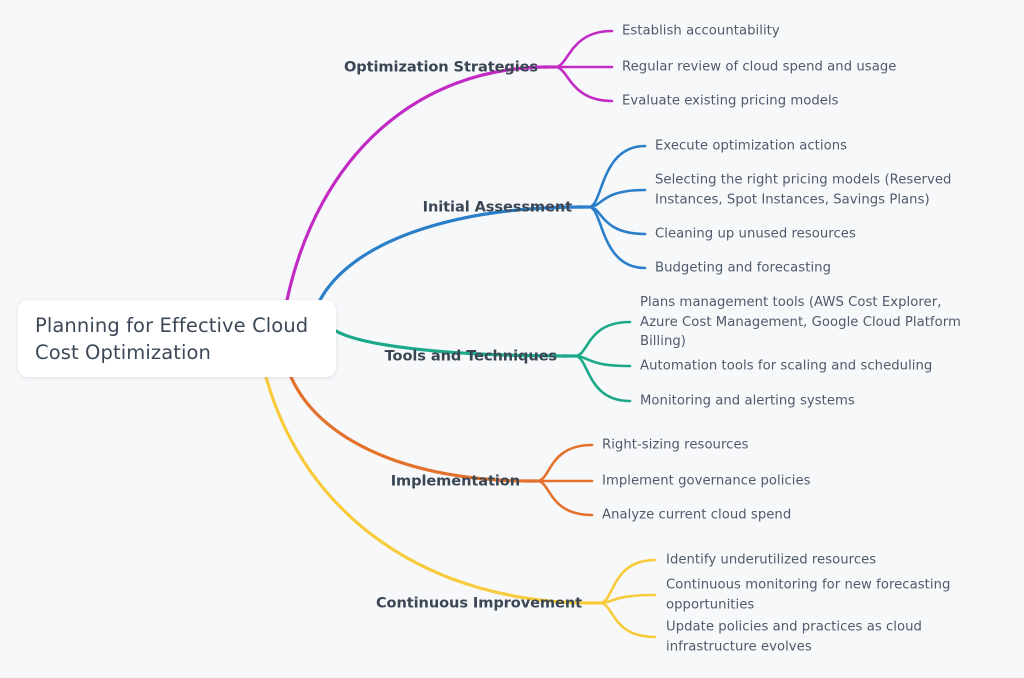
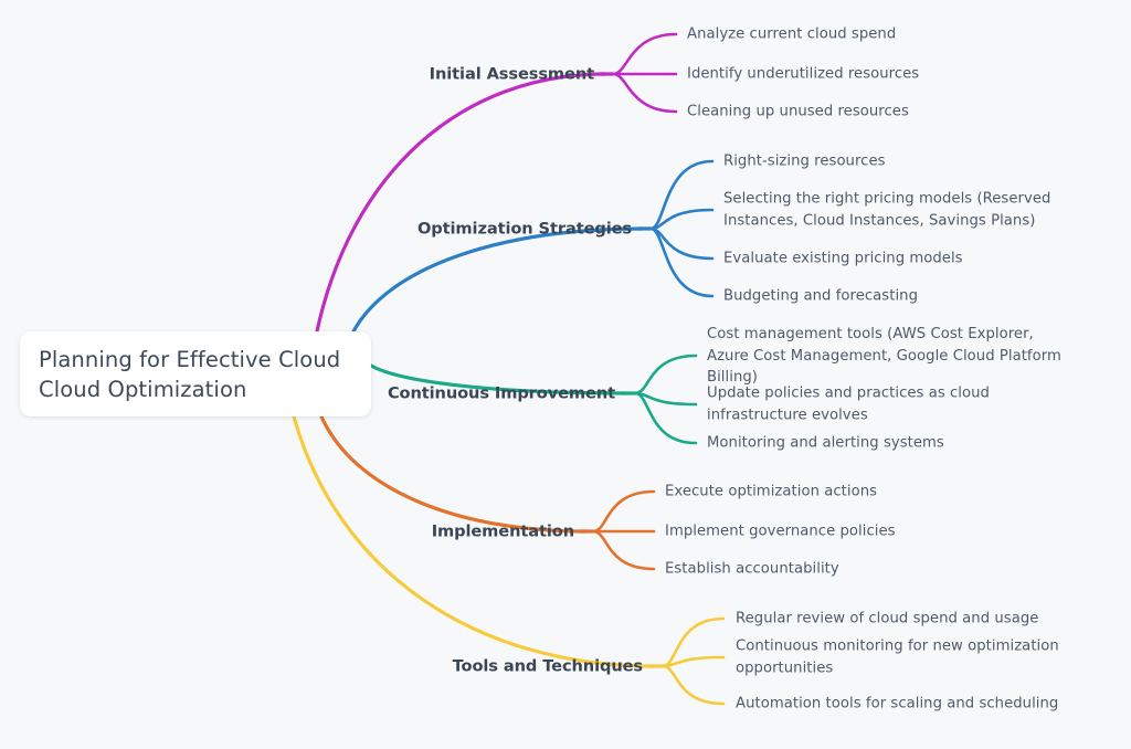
- Planning for Effective Cloud Cost Optimization
+ Planning for Effective Cloud Cloud Optimization
- Establish accountability
+ Analyze current cloud spend
- Regular review of cloud spend and usage
+ Identify underutilized resources
- Evaluate existing pricing models
+ Cleaning up unused resources
- Optimization Strategies
+ Initial Assessment
- Execute optimization actions
+ Right-sizing resources
- Selecting the right pricing models (Reserved Instances, Spot Instances, Savings Plans)
+ Selecting the right pricing models (Reserved Instances, Cloud Instances, Savings Plans)
- Cleaning up unused resources
+ Evaluate existing pricing models
  Budgeting and forecasting
- Initial Assessment
+ Optimization Strategies
- Plans management tools (AWS Cost Explorer, Azure Cost Management, Google Cloud Platform Billing)
+ Cost management tools (AWS Cost Explorer, Azure Cost Management, Google Cloud Platform Billing)
- Automation tools for scaling and scheduling
+ Update policies and practices as cloud infrastructure evolves
  Monitoring and alerting systems
- Tools and Techniques
+ Continuous Improvement
- Right-sizing resources
+ Execute optimization actions
  Implement governance policies
- Analyze current cloud spend
+ Establish accountability
  Implementation
- Identify underutilized resources
+ Regular review of cloud spend and usage
- Continuous monitoring for new forecasting opportunities
+ Continuous monitoring for new optimization opportunities
- Update policies and practices as cloud infrastructure evolves
+ Automation tools for scaling and scheduling
- Continuous Improvement
+ Tools and Techniques
